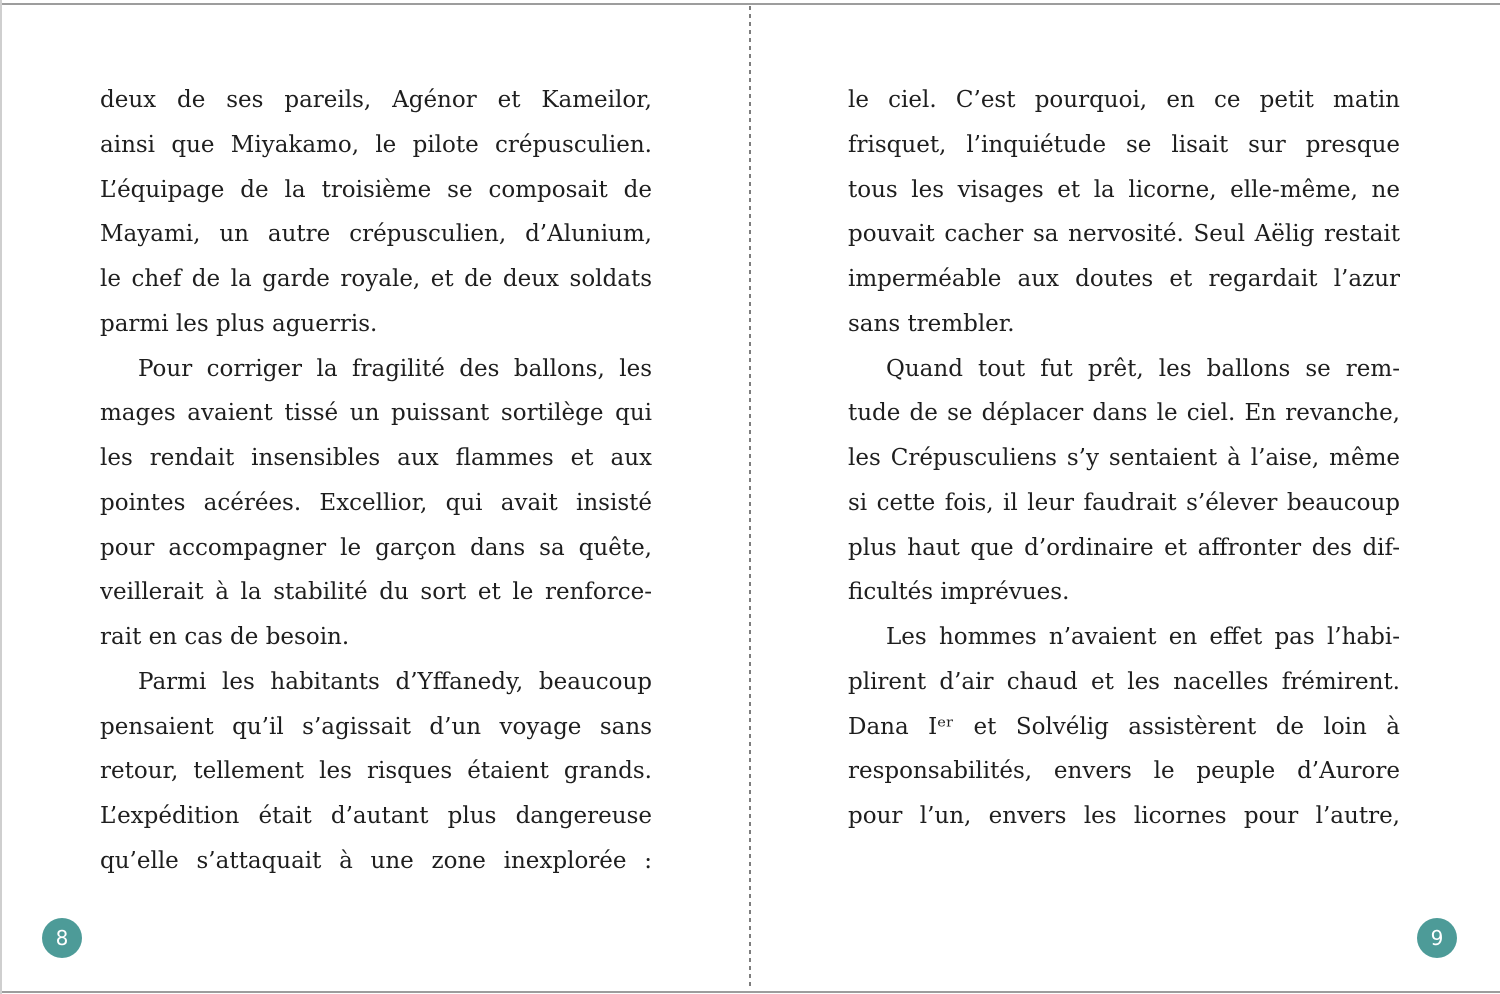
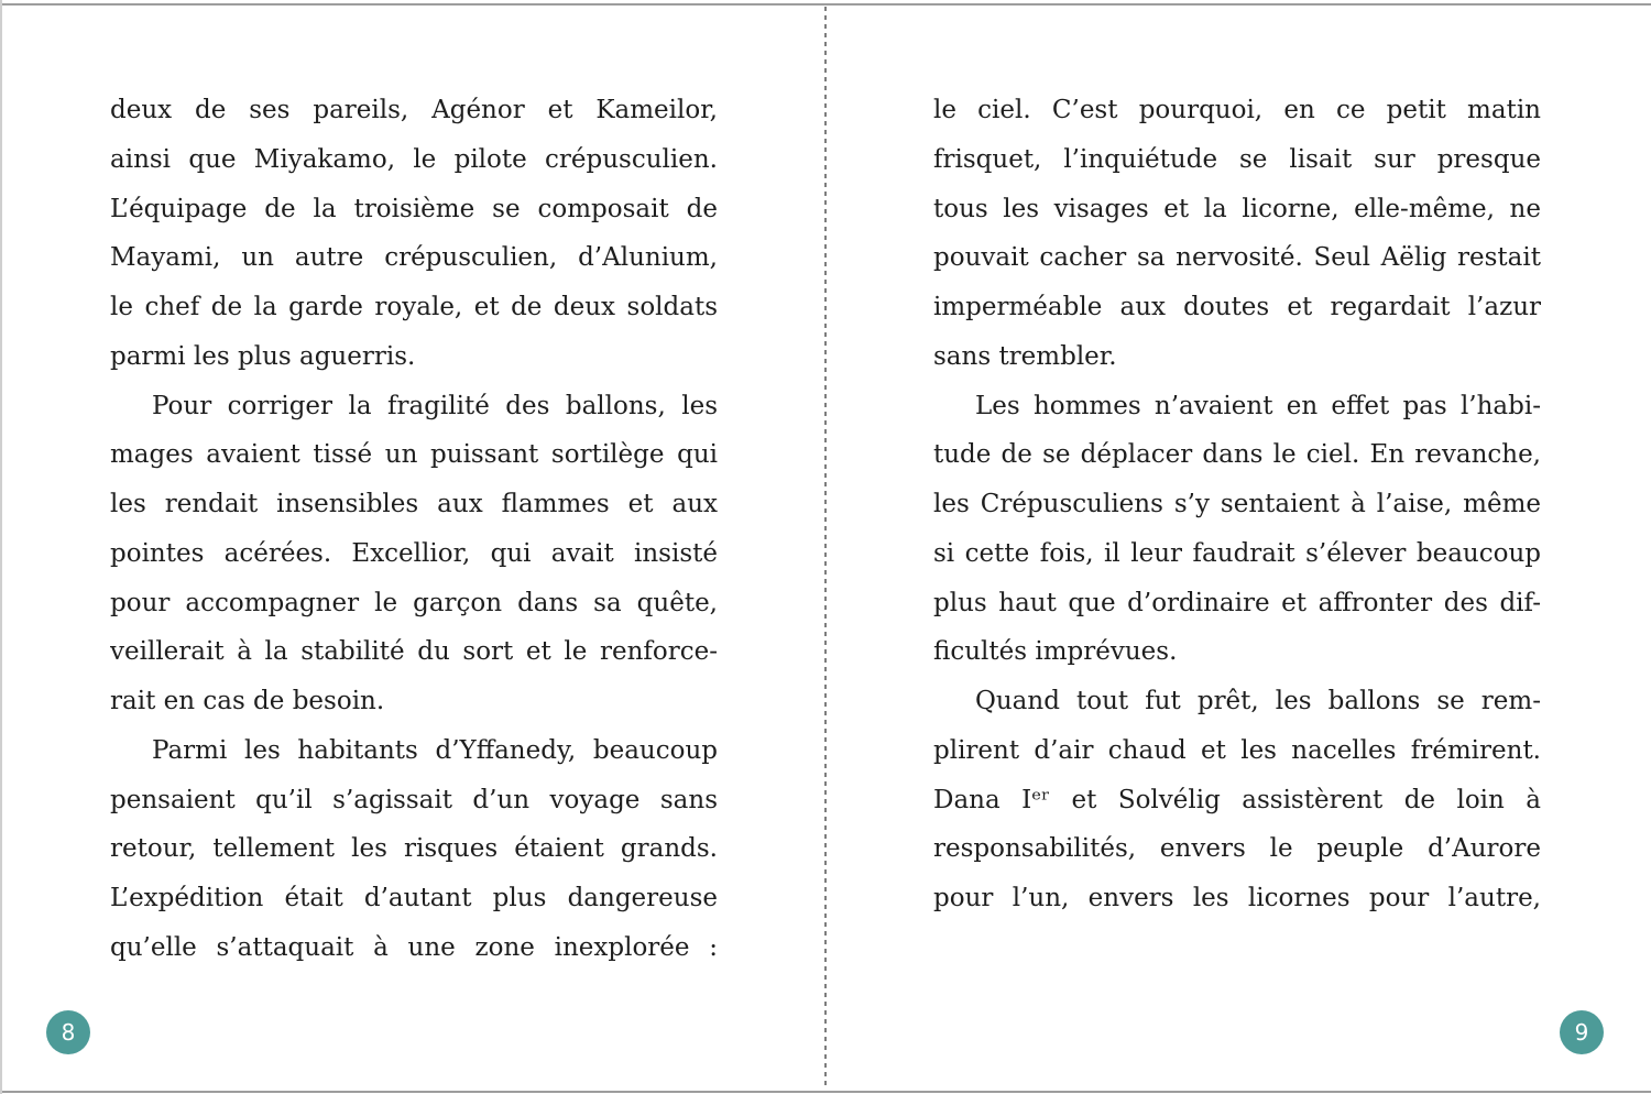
  deux de ses pareils, Agénor et Kameilor,
  ainsi que Miyakamo, le pilote crépusculien.
  L’équipage de la troisième se composait de
  Mayami, un autre crépusculien, d’Alunium,
  le chef de la garde royale, et de deux soldats
  parmi les plus aguerris.
  Pour corriger la fragilité des ballons, les
  mages avaient tissé un puissant sortilège qui
  les rendait insensibles aux flammes et aux
  pointes acérées. Excellior, qui avait insisté
  pour accompagner le garçon dans sa quête,
  veillerait à la stabilité du sort et le renforce-
  rait en cas de besoin.
  Parmi les habitants d’Yffanedy, beaucoup
  pensaient qu’il s’agissait d’un voyage sans
  retour, tellement les risques étaient grands.
  L’expédition était d’autant plus dangereuse
  qu’elle s’attaquait à une zone inexplorée :
  le ciel. C’est pourquoi, en ce petit matin
  frisquet, l’inquiétude se lisait sur presque
  tous les visages et la licorne, elle-même, ne
  pouvait cacher sa nervosité. Seul Aëlig restait
  imperméable aux doutes et regardait l’azur
  sans trembler.
- Quand tout fut prêt, les ballons se rem-
+ Les hommes n’avaient en effet pas l’habi-
  tude de se déplacer dans le ciel. En revanche,
  les Crépusculiens s’y sentaient à l’aise, même
  si cette fois, il leur faudrait s’élever beaucoup
  plus haut que d’ordinaire et affronter des dif-
  ficultés imprévues.
- Les hommes n’avaient en effet pas l’habi-
+ Quand tout fut prêt, les ballons se rem-
  plirent d’air chaud et les nacelles frémirent.
  Dana Iᵉʳ et Solvélig assistèrent de loin à
  responsabilités, envers le peuple d’Aurore
  pour l’un, envers les licornes pour l’autre,
  8
  9
